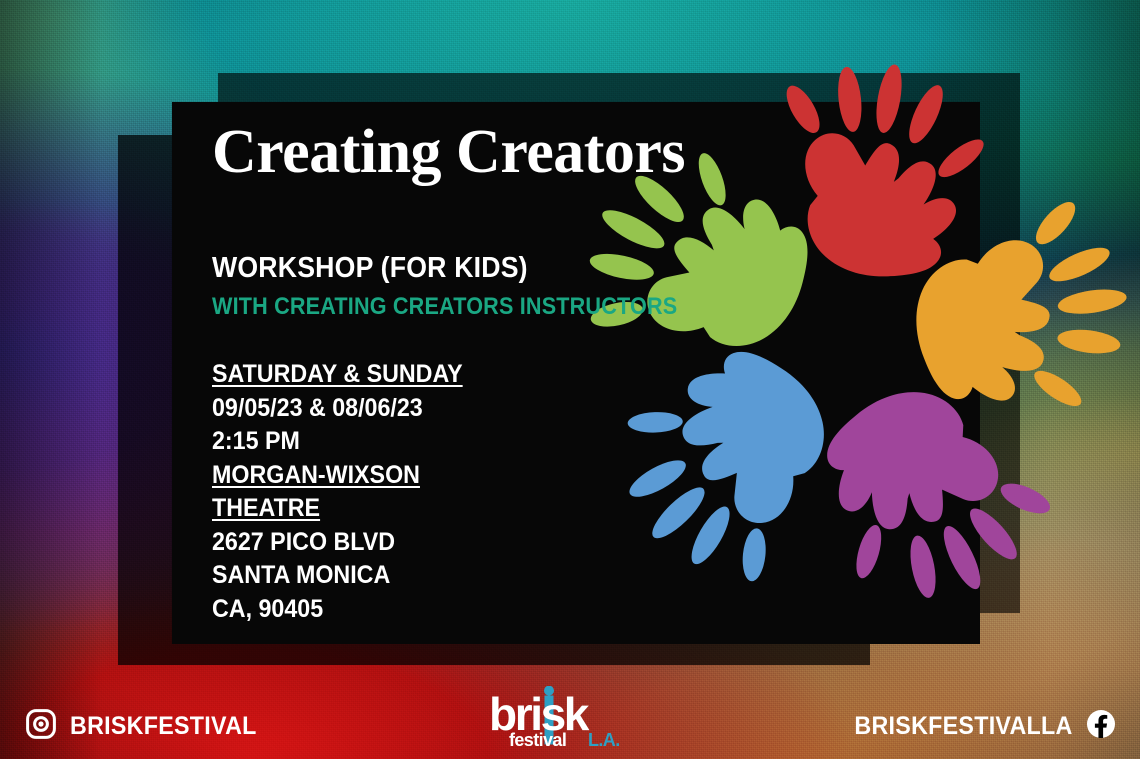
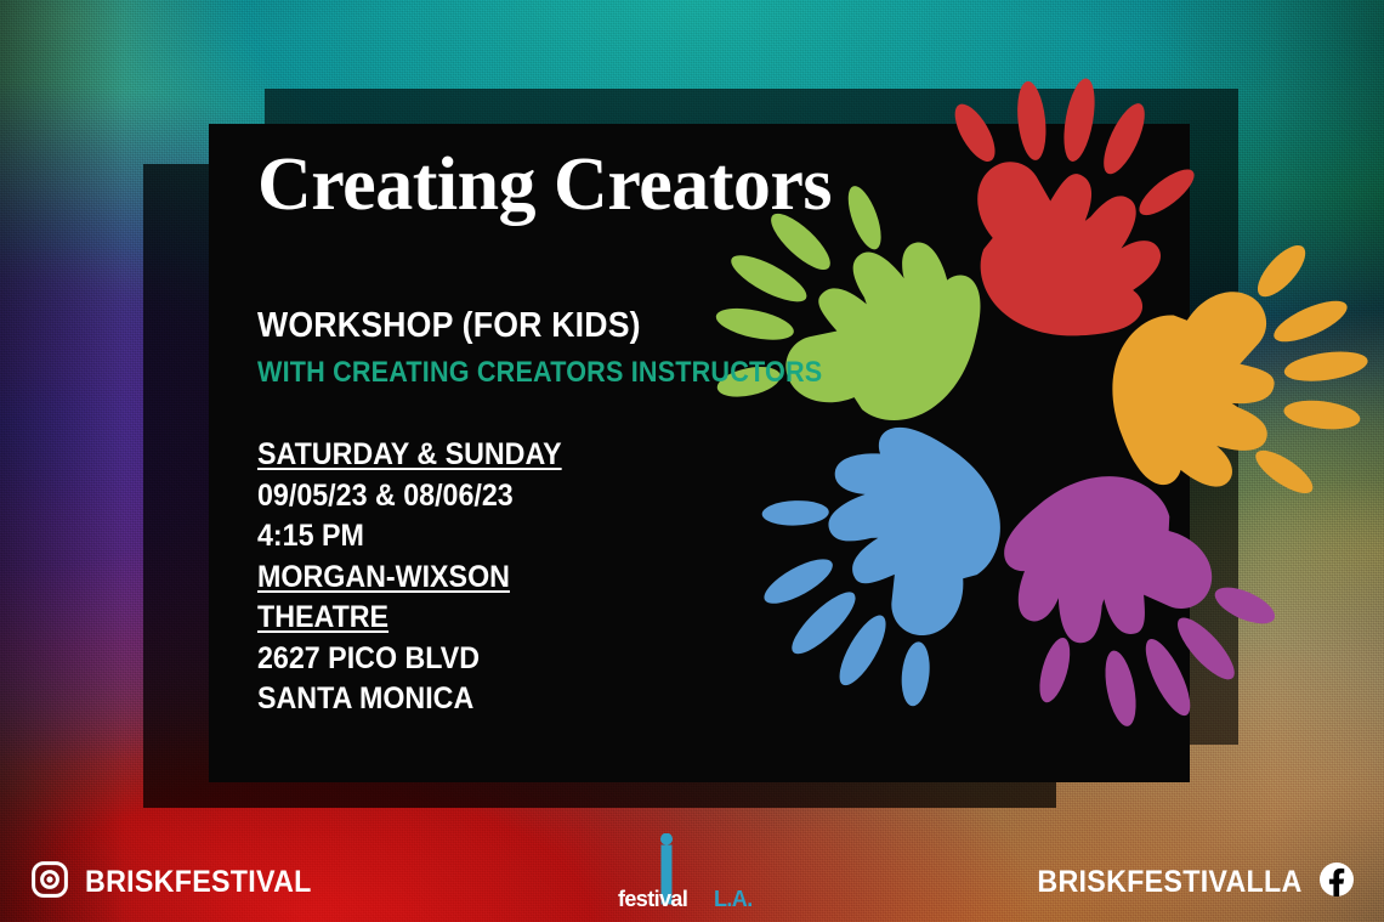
  Creating Creators
  WORKSHOP (FOR KIDS)
  WITH CREATING CREATORS INSTRUCTORS
  SATURDAY & SUNDAY
  09/05/23 & 08/06/23
- 2:15 PM
+ 4:15 PM
  MORGAN-WIXSON
  THEATRE
  2627 PICO BLVD
  SANTA MONICA
- CA, 90405
  BRISKFESTIVAL
  BRISKFESTIVALLA
- brisk
  festival
  L.A.
